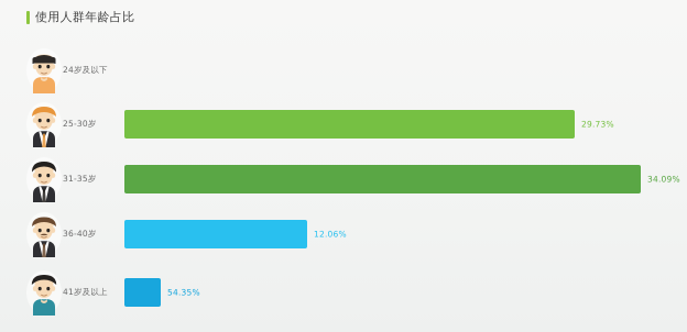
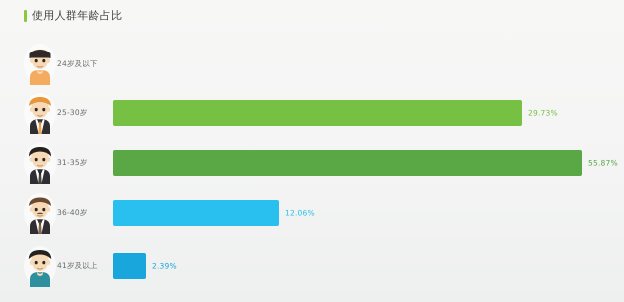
  使用人群年龄占比
  24岁及以下
  25-30岁
  29.73%
  31-35岁
- 34.09%
+ 55.87%
  36-40岁
  12.06%
  41岁及以上
- 54.35%
+ 2.39%
